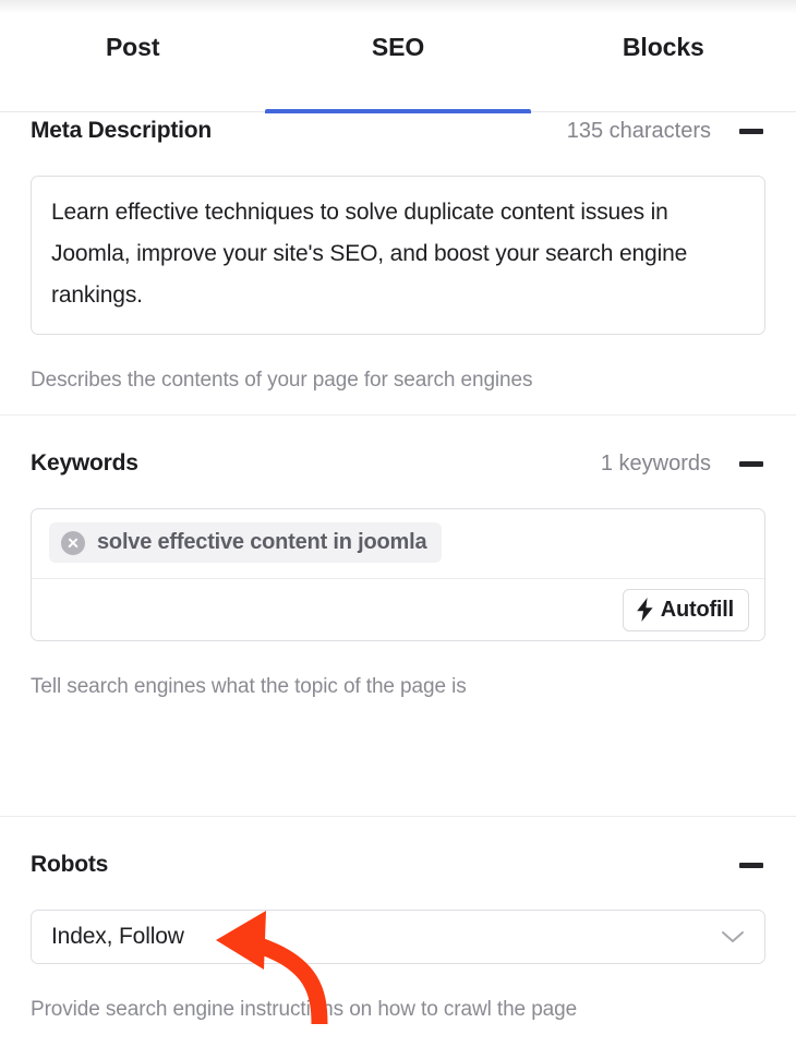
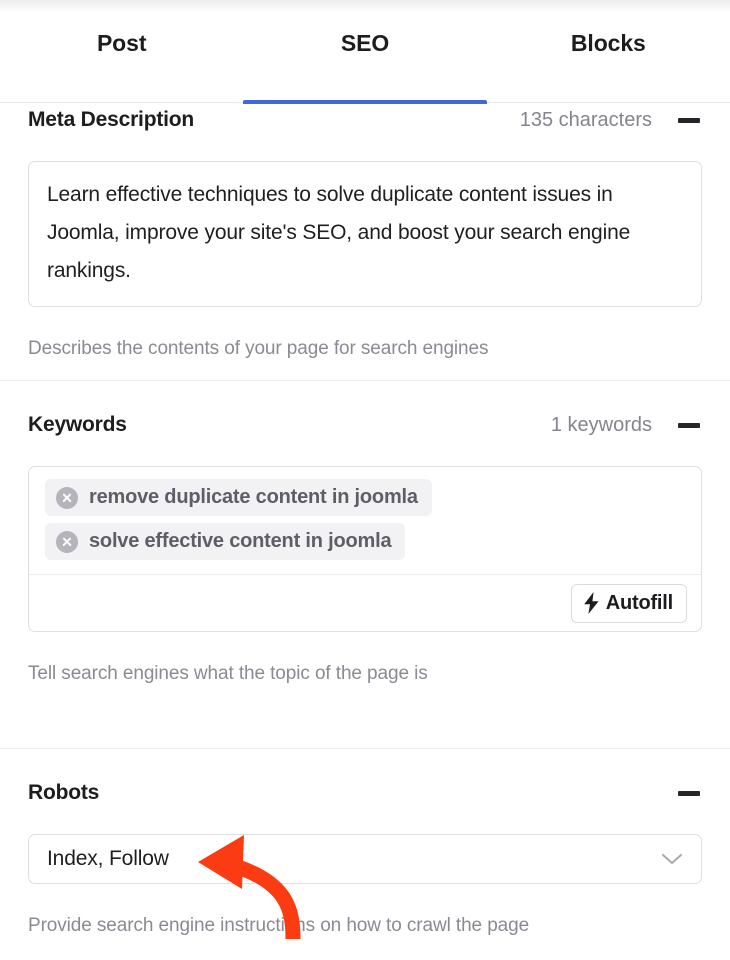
  Post
  SEO
  Blocks
  Meta Description
  135 characters
  Learn effective techniques to solve duplicate content issues in Joomla, improve your site's SEO, and boost your search engine rankings.
  Describes the contents of your page for search engines
  Keywords
  1 keywords
+ remove duplicate content in joomla
  solve effective content in joomla
  Autofill
  Tell search engines what the topic of the page is
  Robots
  Index, Follow
  Provide search engine instructins on how to crawl the page
